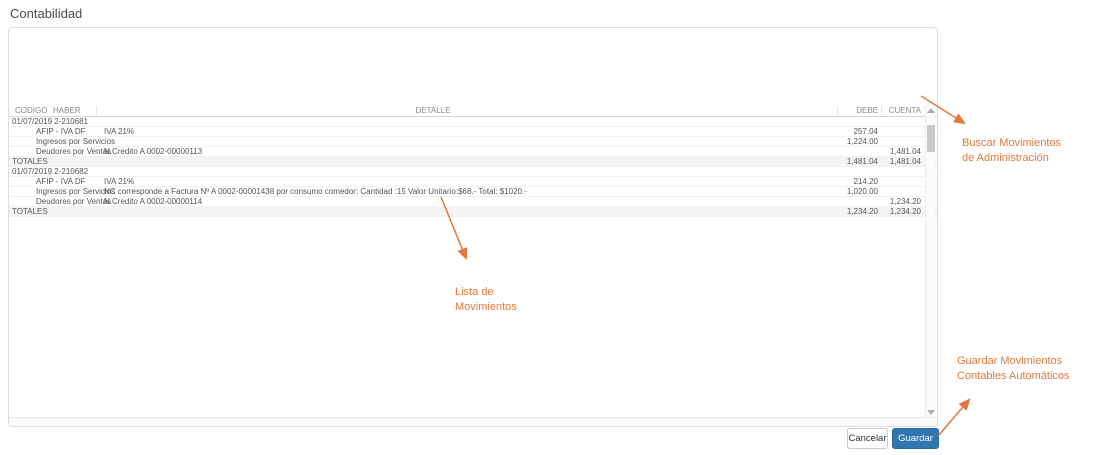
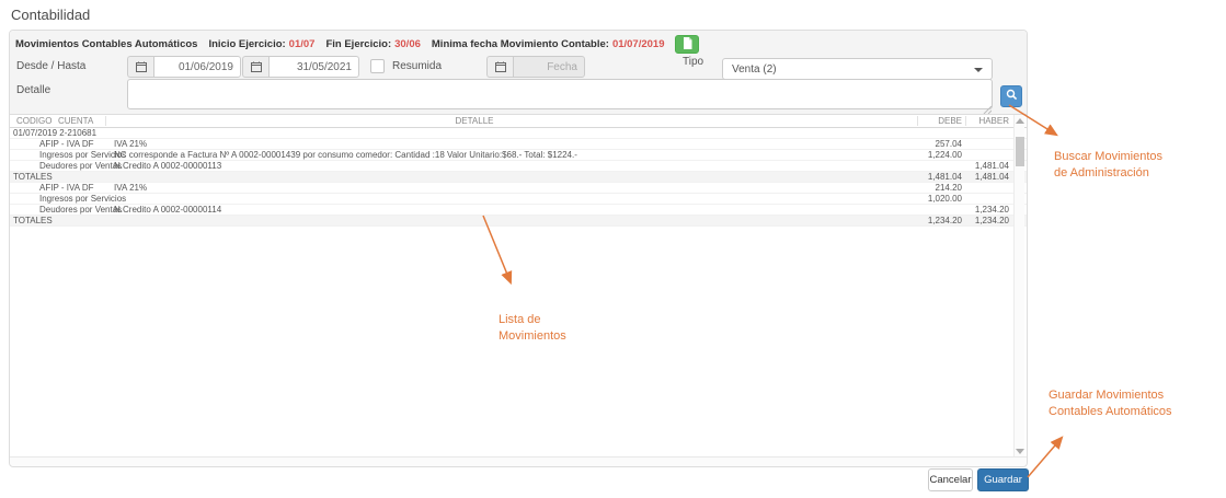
  Contabilidad
+ Movimientos Contables Automáticos
+ Inicio Ejercicio:
+ 01/07
+ Fin Ejercicio:
+ 30/06
+ Minima fecha Movimiento Contable:
+ 01/07/2019
+ Desde / Hasta
+ 01/06/2019
+ 31/05/2021
+ Resumida
+ Fecha
+ Tipo
+ Venta (2)
+ Detalle
  CODIGO
- HABER
+ CUENTA
  DETALLE
  DEBE
- CUENTA
+ HABER
  01/07/2019 2-210681
  AFIP - IVA DF
  IVA 21%
  257.04
  Ingresos por Servicios
+ NC corresponde a Factura Nº A 0002-00001439 por consumo comedor: Cantidad :18 Valor Unitario:$68.- Total: $1224.-
  1,224.00
  Deudores por Ventas
  N.Credito A 0002-00000113
  1,481.04
  TOTALES
  1,481.04
  1,481.04
- 01/07/2019 2-210682
  AFIP - IVA DF
  IVA 21%
  214.20
  Ingresos por Servicios
- NC corresponde a Factura Nº A 0002-00001438 por consumo comedor: Cantidad :15 Valor Unitario:$68.- Total: $1020.-
  1,020.00
  Deudores por Ventas
  N.Credito A 0002-00000114
  1,234.20
  TOTALES
  1,234.20
  1,234.20
  Cancelar
  Guardar
  Buscar Movimientos
  de Administración
  Lista de
  Movimientos
  Guardar Movimientos
  Contables Automáticos
